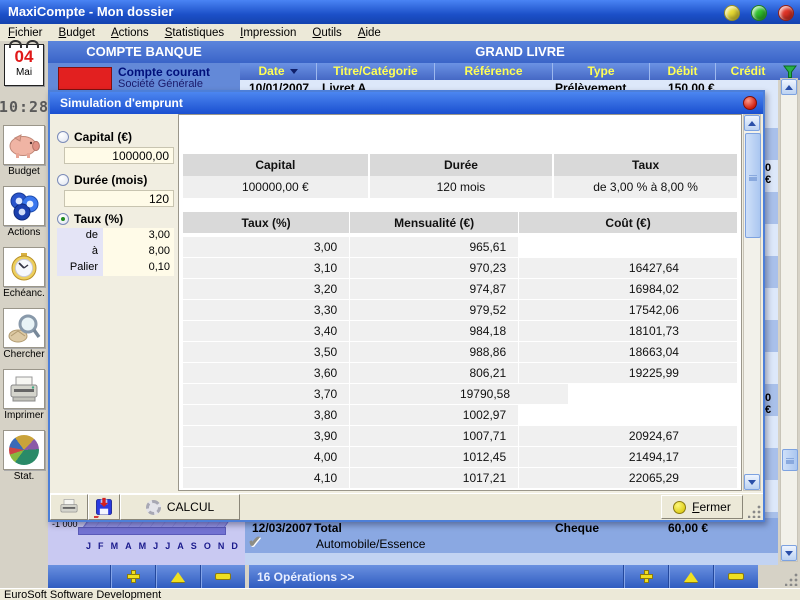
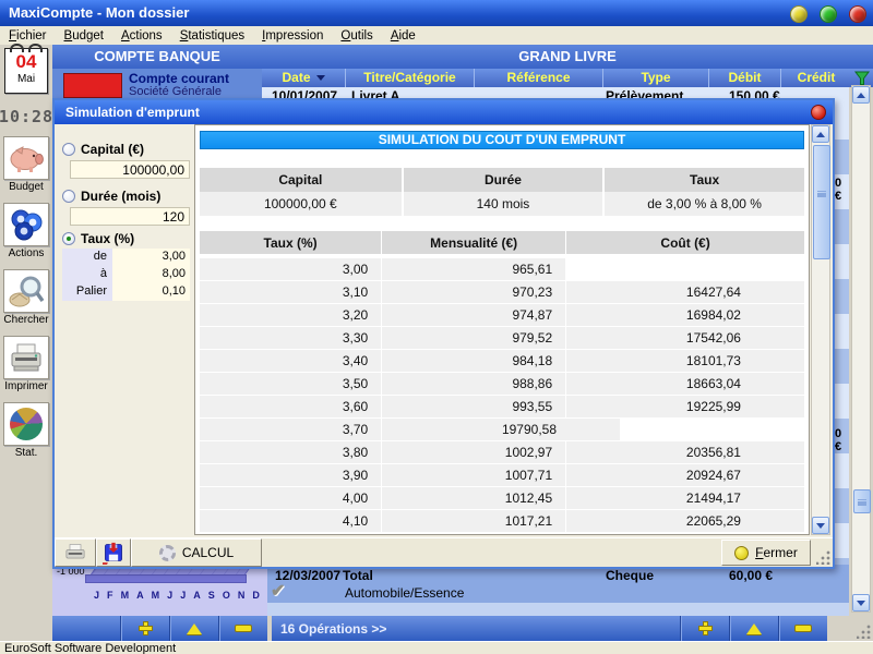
  MaxiCompte - Mon dossier
  Fichier
  Budget
  Actions
  Statistiques
  Impression
  Outils
  Aide
  04
  Mai
  10:28
  Budget
  Actions
- Echéanc.
  Chercher
  Imprimer
  Stat.
  COMPTE BANQUE
  Compte courant
  Société Générale
  GRAND LIVRE
  Date
  Titre/Catégorie
  Référence
  Type
  Débit
  Crédit
  10/01/2007
  Livret A
  Prélèvement
  150,00 €
  0 €
  0 €
  12/03/2007
  Total
  Cheque
  60,00 €
  ✔
  Automobile/Essence
  -1 000
  J
  F
  M
  A
  M
  J
  J
  A
  S
  O
  N
  D
  16 Opérations >>
  EuroSoft Software Development
  Simulation d'emprunt
  Capital (€)
  100000,00
  Durée (mois)
  120
  Taux (%)
  de
  3,00
  à
  8,00
  Palier
  0,10
+ SIMULATION DU COUT D'UN EMPRUNT
  Capital
  Durée
  Taux
  100000,00 €
- 120 mois
+ 140 mois
  de 3,00 % à 8,00 %
  Taux (%)
  Mensualité (€)
  Coût (€)
  3,00
  965,61
  3,10
  970,23
  16427,64
  3,20
  974,87
  16984,02
  3,30
  979,52
  17542,06
  3,40
  984,18
  18101,73
  3,50
  988,86
  18663,04
  3,60
- 806,21
+ 993,55
  19225,99
  3,70
  19790,58
  3,80
  1002,97
+ 20356,81
  3,90
  1007,71
  20924,67
  4,00
  1012,45
  21494,17
  4,10
  1017,21
  22065,29
  CALCUL
  Fermer
